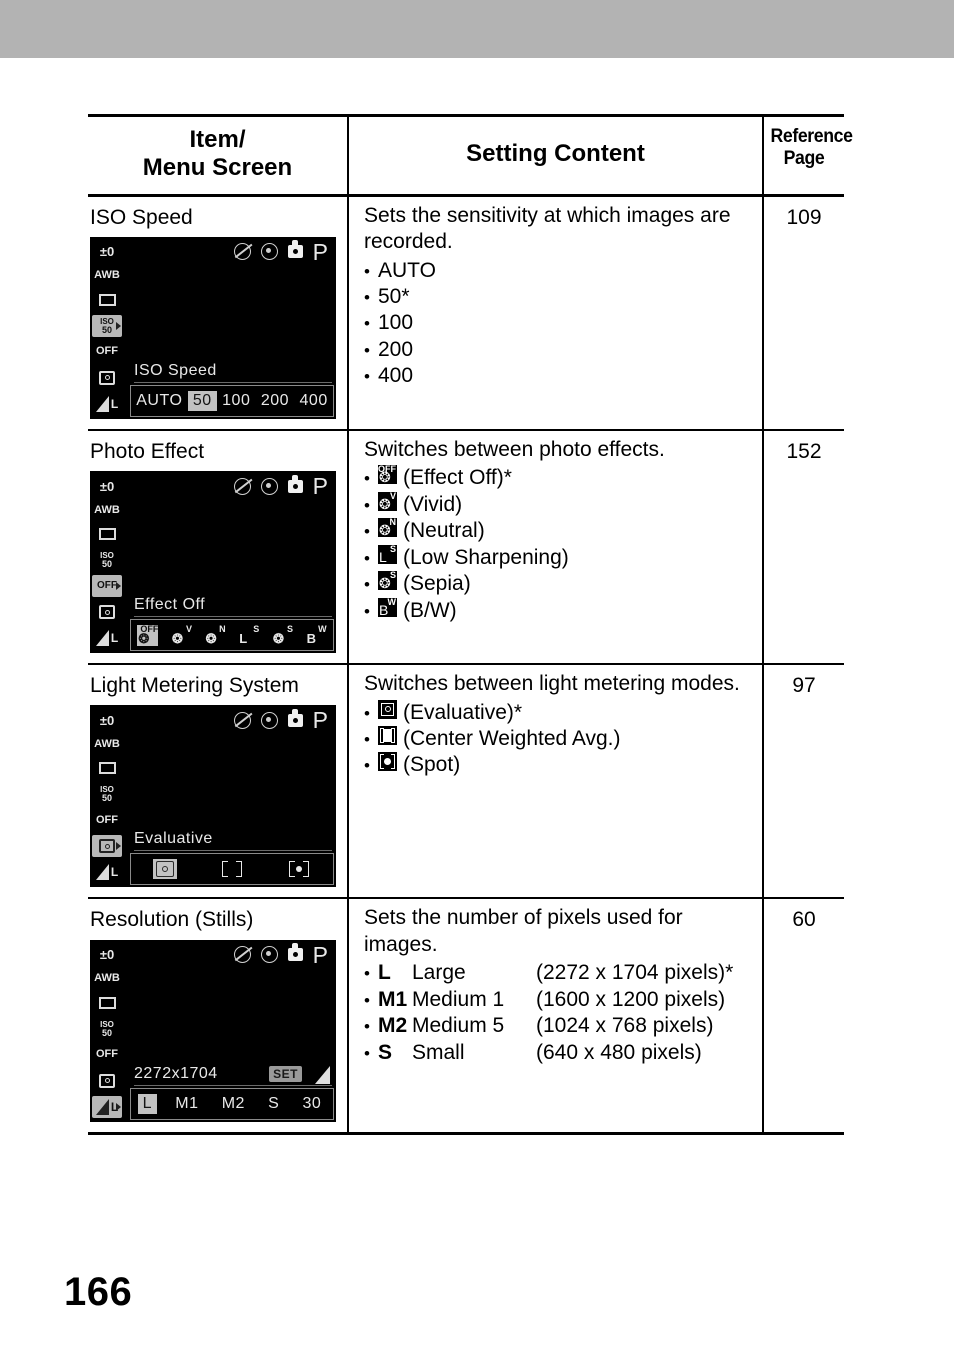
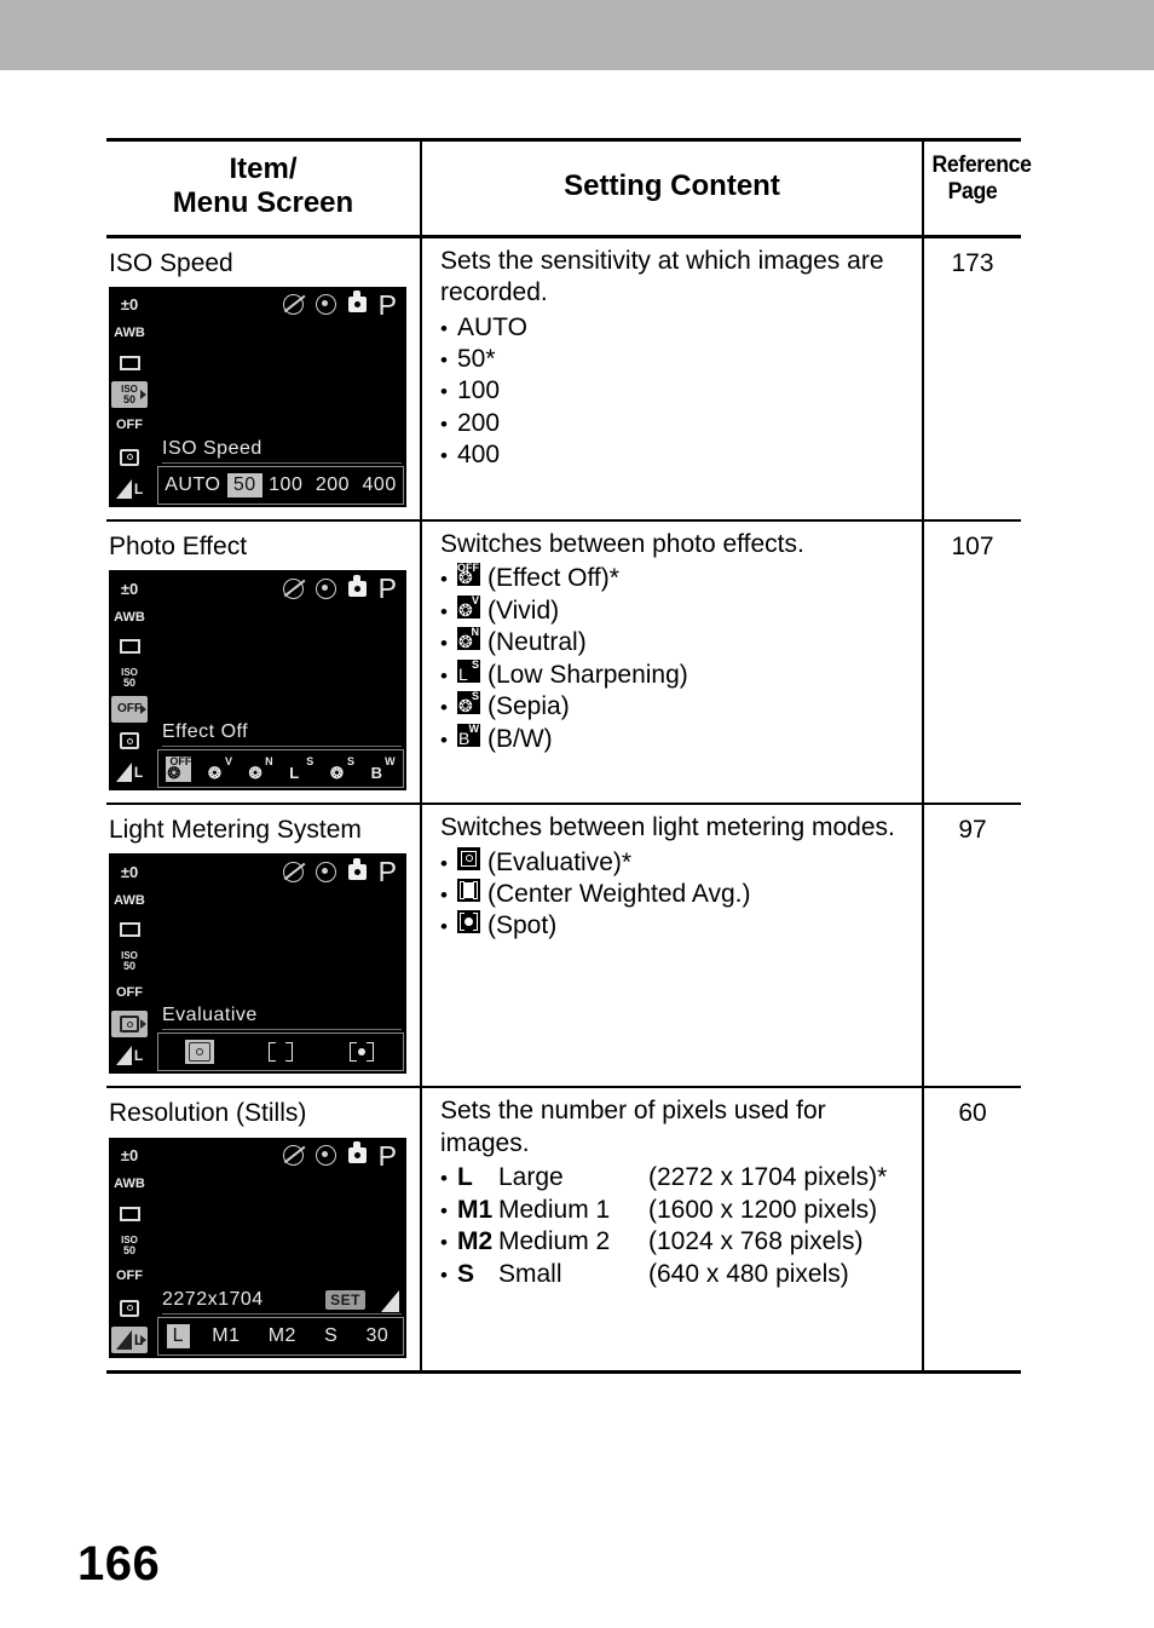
  Item/ Menu Screen	Setting Content	Reference Page
- ISO Speed ±0 AWB ISO50 OFF L P ISO Speed AUTO 50 100 200 400	Sets the sensitivity at which images are recorded. • AUTO • 50* • 100 • 200 • 400	109
+ ISO Speed ±0 AWB ISO50 OFF L P ISO Speed AUTO 50 100 200 400	Sets the sensitivity at which images are recorded. • AUTO • 50* • 100 • 200 • 400	173
- Photo Effect ±0 AWB ISO50 OFF L P Effect Off OFF❂ V❂ N❂ SL S❂ WB	Switches between photo effects. •OFF❂ (Effect Off)* •V❂ (Vivid) •N❂ (Neutral) •SL (Low Sharpening) •S❂ (Sepia) •WB (B/W)	152
+ Photo Effect ±0 AWB ISO50 OFF L P Effect Off OFF❂ V❂ N❂ SL S❂ WB	Switches between photo effects. •OFF❂ (Effect Off)* •V❂ (Vivid) •N❂ (Neutral) •SL (Low Sharpening) •S❂ (Sepia) •WB (B/W)	107
  Light Metering System ±0 AWB ISO50 OFF L P Evaluative	Switches between light metering modes. • (Evaluative)* • (Center Weighted Avg.) • (Spot)	97
- Resolution (Stills) ±0 AWB ISO50 OFF L P 2272x1704 SET L M1 M2 S 30	Sets the number of pixels used for images. • L Large (2272 x 1704 pixels)* • M1 Medium 1 (1600 x 1200 pixels) • M2 Medium 5 (1024 x 768 pixels) • S Small (640 x 480 pixels)	60
+ Resolution (Stills) ±0 AWB ISO50 OFF L P 2272x1704 SET L M1 M2 S 30	Sets the number of pixels used for images. • L Large (2272 x 1704 pixels)* • M1 Medium 1 (1600 x 1200 pixels) • M2 Medium 2 (1024 x 768 pixels) • S Small (640 x 480 pixels)	60
  166
